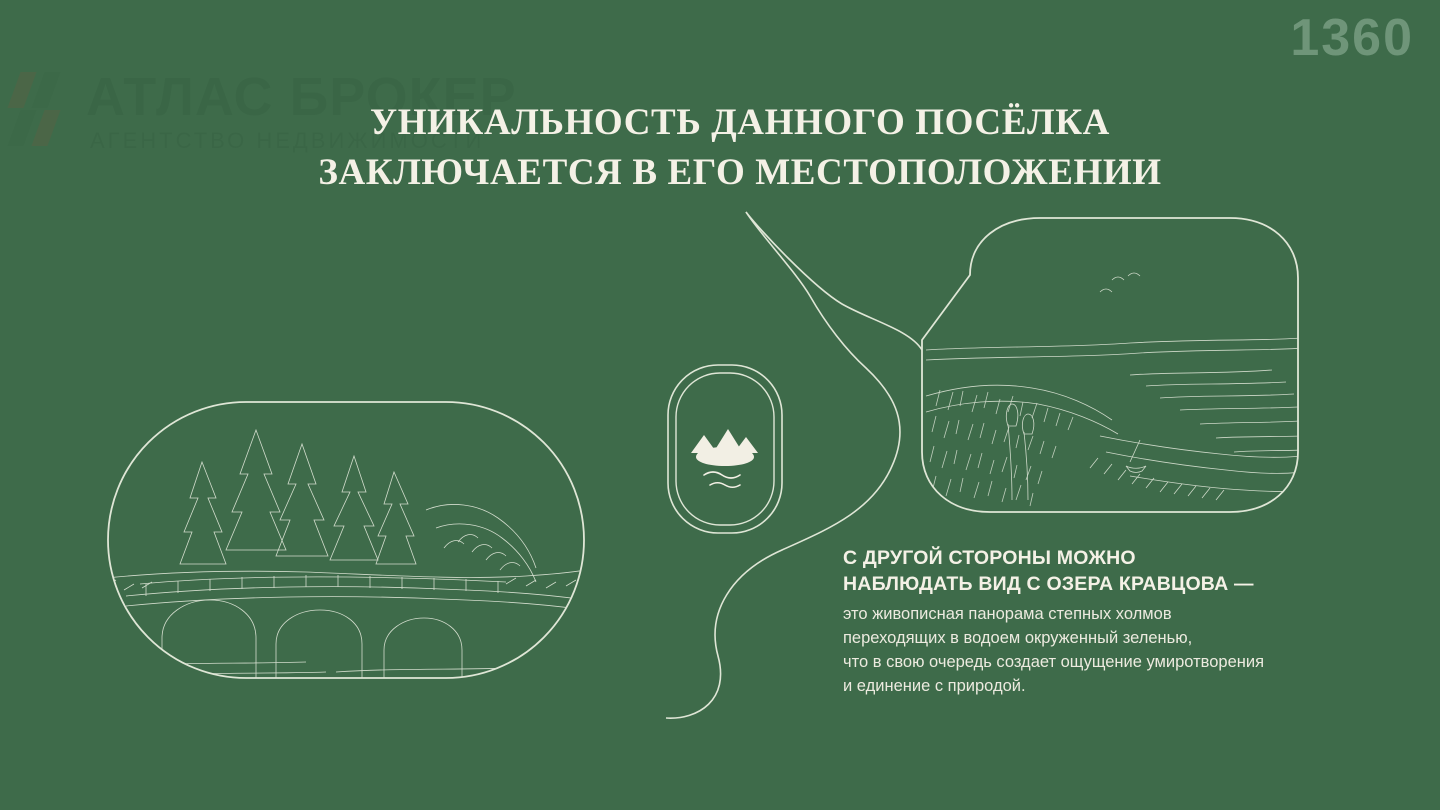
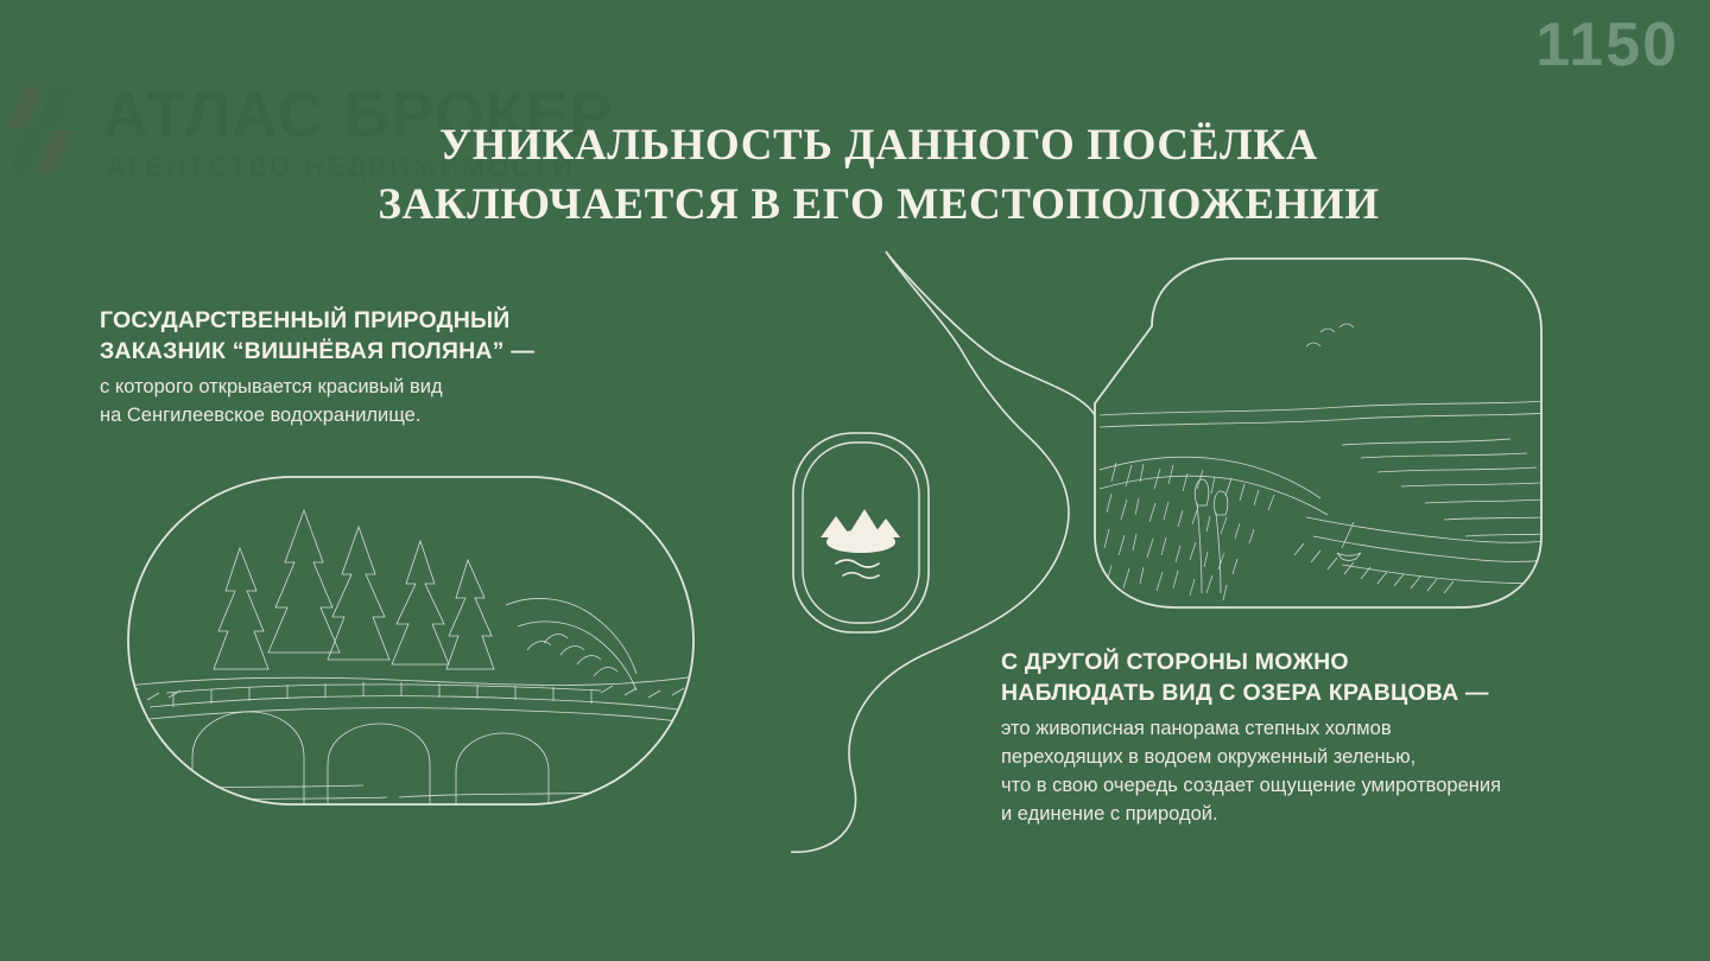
  АТЛАС БРОКЕР
  АГЕНТСТВО НЕДВИЖИМОСТИ
- 1360
+ 1150
  УНИКАЛЬНОСТЬ ДАННОГО ПОСЁЛКА
  ЗАКЛЮЧАЕТСЯ В ЕГО МЕСТОПОЛОЖЕНИИ
+ ГОСУДАРСТВЕННЫЙ ПРИРОДНЫЙ
+ ЗАКАЗНИК “ВИШНЁВАЯ ПОЛЯНА” —
+ с которого открывается красивый вид
+ на Сенгилеевское водохранилище.
  С ДРУГОЙ СТОРОНЫ МОЖНО
  НАБЛЮДАТЬ ВИД С ОЗЕРА КРАВЦОВА —
  это живописная панорама степных холмов
  переходящих в водоем окруженный зеленью,
  что в свою очередь создает ощущение умиротворения
  и единение с природой.
